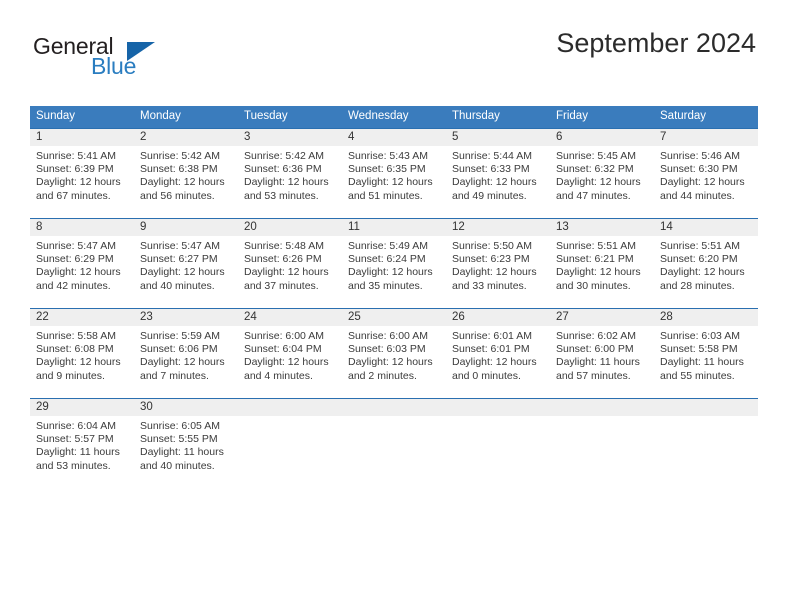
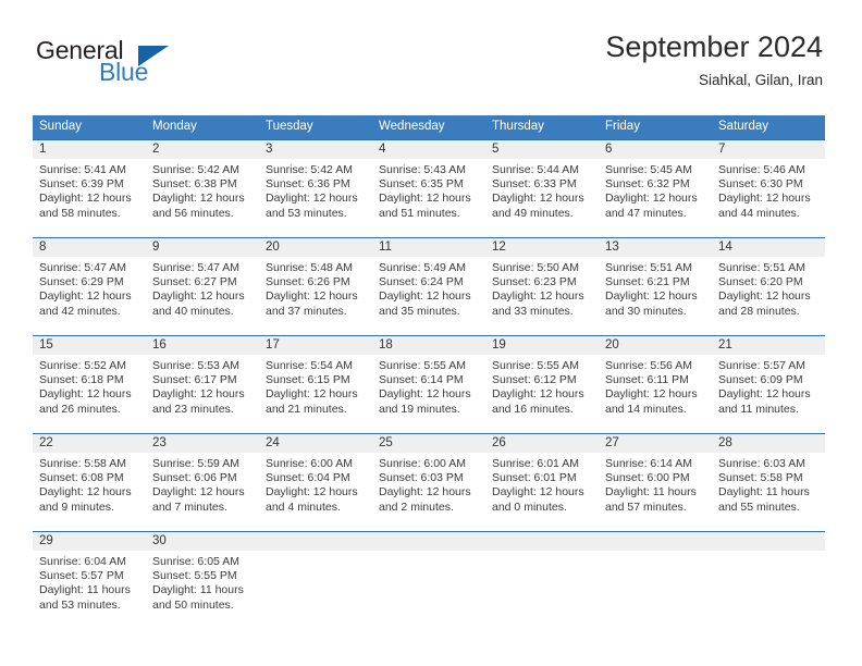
  General
  Blue
  September 2024
+ Siahkal, Gilan, Iran
  Sunday	Monday	Tuesday	Wednesday	Thursday	Friday	Saturday
- 1Sunrise: 5:41 AMSunset: 6:39 PMDaylight: 12 hoursand 67 minutes.	2Sunrise: 5:42 AMSunset: 6:38 PMDaylight: 12 hoursand 56 minutes.	3Sunrise: 5:42 AMSunset: 6:36 PMDaylight: 12 hoursand 53 minutes.	4Sunrise: 5:43 AMSunset: 6:35 PMDaylight: 12 hoursand 51 minutes.	5Sunrise: 5:44 AMSunset: 6:33 PMDaylight: 12 hoursand 49 minutes.	6Sunrise: 5:45 AMSunset: 6:32 PMDaylight: 12 hoursand 47 minutes.	7Sunrise: 5:46 AMSunset: 6:30 PMDaylight: 12 hoursand 44 minutes.
+ 1Sunrise: 5:41 AMSunset: 6:39 PMDaylight: 12 hoursand 58 minutes.	2Sunrise: 5:42 AMSunset: 6:38 PMDaylight: 12 hoursand 56 minutes.	3Sunrise: 5:42 AMSunset: 6:36 PMDaylight: 12 hoursand 53 minutes.	4Sunrise: 5:43 AMSunset: 6:35 PMDaylight: 12 hoursand 51 minutes.	5Sunrise: 5:44 AMSunset: 6:33 PMDaylight: 12 hoursand 49 minutes.	6Sunrise: 5:45 AMSunset: 6:32 PMDaylight: 12 hoursand 47 minutes.	7Sunrise: 5:46 AMSunset: 6:30 PMDaylight: 12 hoursand 44 minutes.
  8Sunrise: 5:47 AMSunset: 6:29 PMDaylight: 12 hoursand 42 minutes.	9Sunrise: 5:47 AMSunset: 6:27 PMDaylight: 12 hoursand 40 minutes.	20Sunrise: 5:48 AMSunset: 6:26 PMDaylight: 12 hoursand 37 minutes.	11Sunrise: 5:49 AMSunset: 6:24 PMDaylight: 12 hoursand 35 minutes.	12Sunrise: 5:50 AMSunset: 6:23 PMDaylight: 12 hoursand 33 minutes.	13Sunrise: 5:51 AMSunset: 6:21 PMDaylight: 12 hoursand 30 minutes.	14Sunrise: 5:51 AMSunset: 6:20 PMDaylight: 12 hoursand 28 minutes.
+ 15Sunrise: 5:52 AMSunset: 6:18 PMDaylight: 12 hoursand 26 minutes.	16Sunrise: 5:53 AMSunset: 6:17 PMDaylight: 12 hoursand 23 minutes.	17Sunrise: 5:54 AMSunset: 6:15 PMDaylight: 12 hoursand 21 minutes.	18Sunrise: 5:55 AMSunset: 6:14 PMDaylight: 12 hoursand 19 minutes.	19Sunrise: 5:55 AMSunset: 6:12 PMDaylight: 12 hoursand 16 minutes.	20Sunrise: 5:56 AMSunset: 6:11 PMDaylight: 12 hoursand 14 minutes.	21Sunrise: 5:57 AMSunset: 6:09 PMDaylight: 12 hoursand 11 minutes.
- 22Sunrise: 5:58 AMSunset: 6:08 PMDaylight: 12 hoursand 9 minutes.	23Sunrise: 5:59 AMSunset: 6:06 PMDaylight: 12 hoursand 7 minutes.	24Sunrise: 6:00 AMSunset: 6:04 PMDaylight: 12 hoursand 4 minutes.	25Sunrise: 6:00 AMSunset: 6:03 PMDaylight: 12 hoursand 2 minutes.	26Sunrise: 6:01 AMSunset: 6:01 PMDaylight: 12 hoursand 0 minutes.	27Sunrise: 6:02 AMSunset: 6:00 PMDaylight: 11 hoursand 57 minutes.	28Sunrise: 6:03 AMSunset: 5:58 PMDaylight: 11 hoursand 55 minutes.
+ 22Sunrise: 5:58 AMSunset: 6:08 PMDaylight: 12 hoursand 9 minutes.	23Sunrise: 5:59 AMSunset: 6:06 PMDaylight: 12 hoursand 7 minutes.	24Sunrise: 6:00 AMSunset: 6:04 PMDaylight: 12 hoursand 4 minutes.	25Sunrise: 6:00 AMSunset: 6:03 PMDaylight: 12 hoursand 2 minutes.	26Sunrise: 6:01 AMSunset: 6:01 PMDaylight: 12 hoursand 0 minutes.	27Sunrise: 6:14 AMSunset: 6:00 PMDaylight: 11 hoursand 57 minutes.	28Sunrise: 6:03 AMSunset: 5:58 PMDaylight: 11 hoursand 55 minutes.
- 29Sunrise: 6:04 AMSunset: 5:57 PMDaylight: 11 hoursand 53 minutes.	30Sunrise: 6:05 AMSunset: 5:55 PMDaylight: 11 hoursand 40 minutes.
+ 29Sunrise: 6:04 AMSunset: 5:57 PMDaylight: 11 hoursand 53 minutes.	30Sunrise: 6:05 AMSunset: 5:55 PMDaylight: 11 hoursand 50 minutes.
